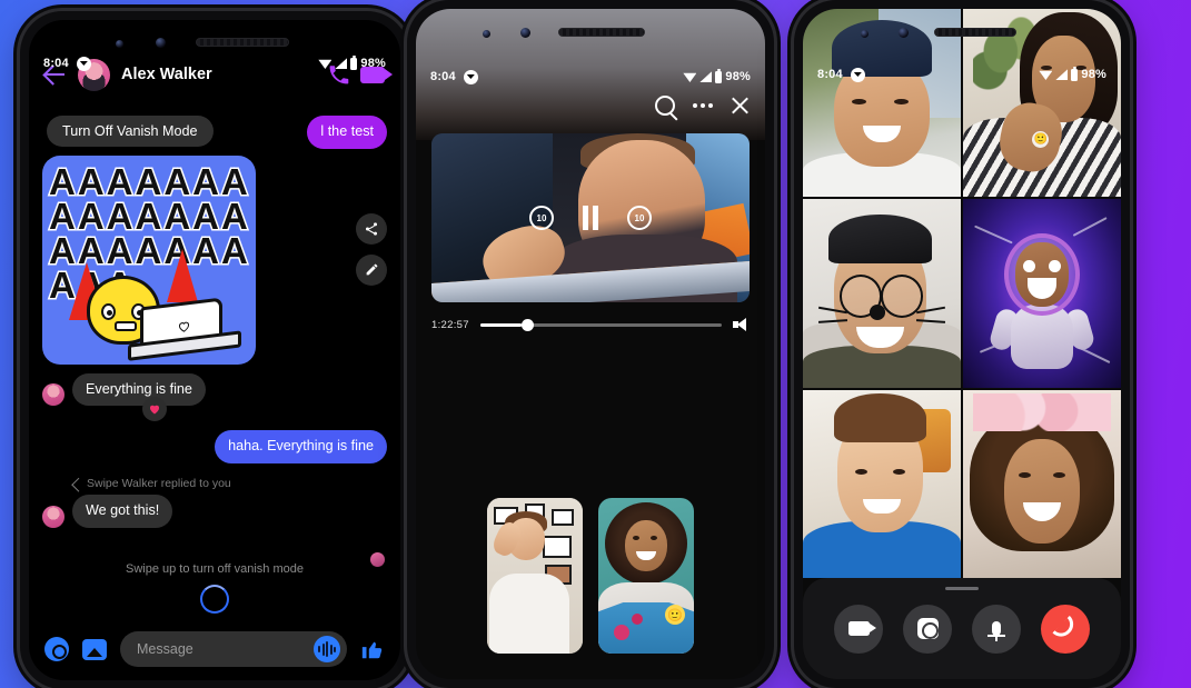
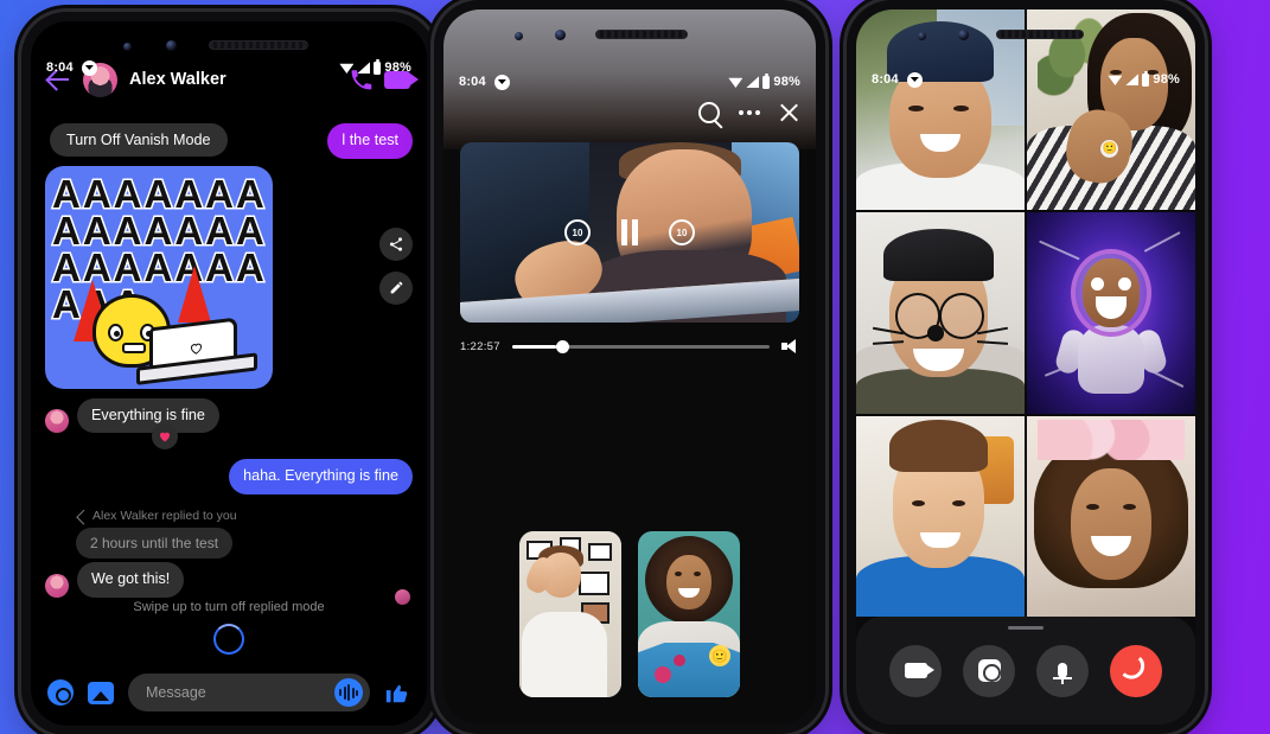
  8:04
  98%
  Alex Walker
  l the test
  Turn Off Vanish Mode
  AAAAAAAAAAAAAAAAAAAAAAA
  Everything is fine
  haha. Everything is fine
- Swipe Walker replied to you
+ Alex Walker replied to you
+ 2 hours until the test
  We got this!
- Swipe up to turn off vanish mode
+ Swipe up to turn off replied mode
  Message
  8:04
  98%
  10
  10
  1:22:57
  🙂
  🙂
  8:04
  98%
